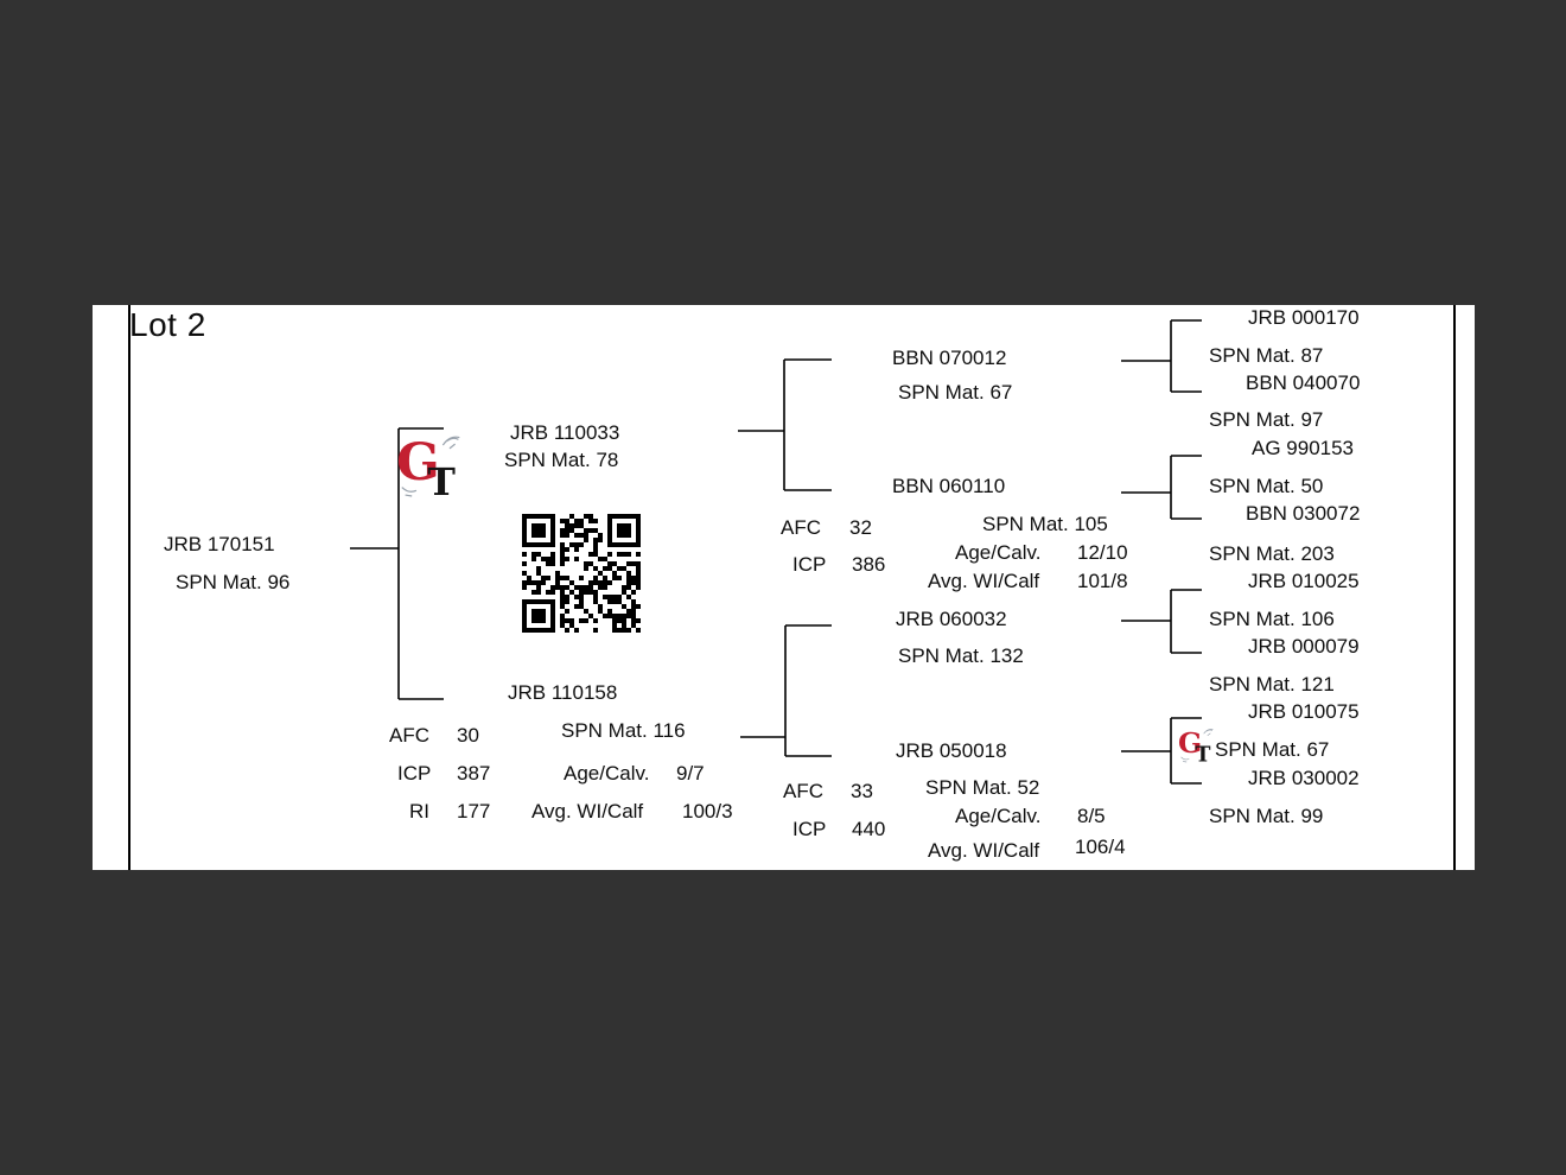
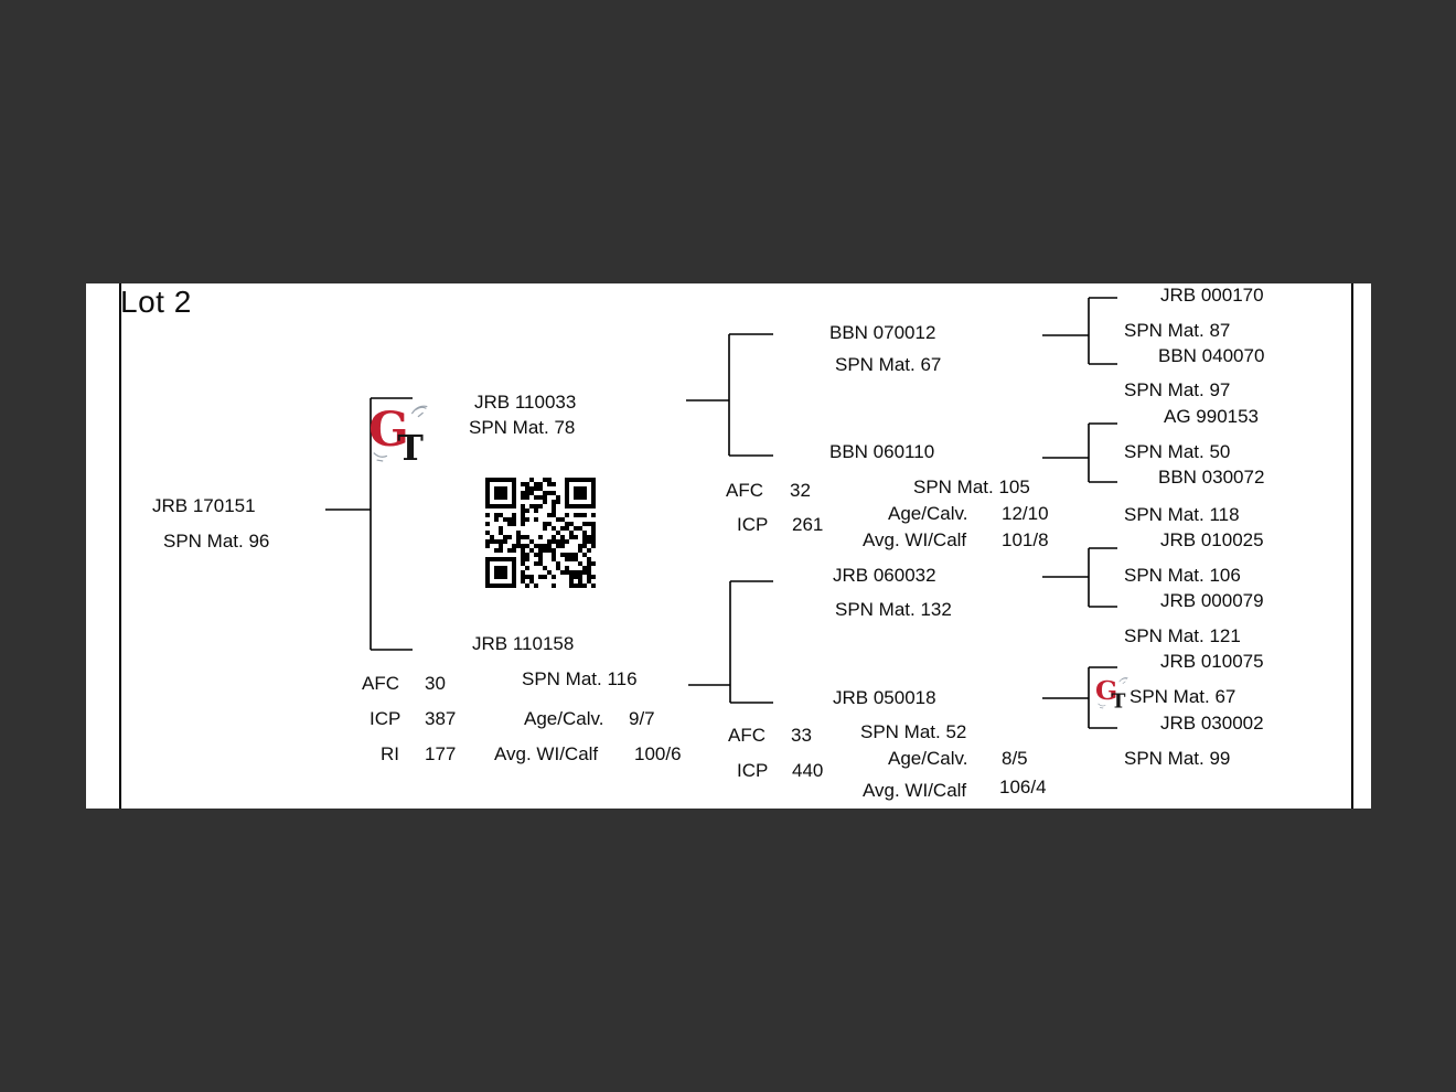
  Lot 2
  JRB 170151
  SPN Mat. 96
  JRB 110033
  SPN Mat. 78
  JRB 110158
  SPN Mat. 116
  AFC
  30
  ICP
  387
  RI
  177
  Age/Calv.
  9/7
  Avg. WI/Calf
- 100/3
+ 100/6
  BBN 070012
  SPN Mat. 67
  BBN 060110
  SPN Mat. 105
  AFC
  32
  ICP
- 386
+ 261
  Age/Calv.
  12/10
  Avg. WI/Calf
  101/8
  JRB 060032
  SPN Mat. 132
  JRB 050018
  SPN Mat. 52
  AFC
  33
  ICP
  440
  Age/Calv.
  8/5
  Avg. WI/Calf
  106/4
  JRB 000170
  SPN Mat. 87
  BBN 040070
  SPN Mat. 97
  AG 990153
  SPN Mat. 50
  BBN 030072
- SPN Mat. 203
+ SPN Mat. 118
  JRB 010025
  SPN Mat. 106
  JRB 000079
  SPN Mat. 121
  JRB 010075
  SPN Mat. 67
  JRB 030002
  SPN Mat. 99
  G
  T
  G
  T
